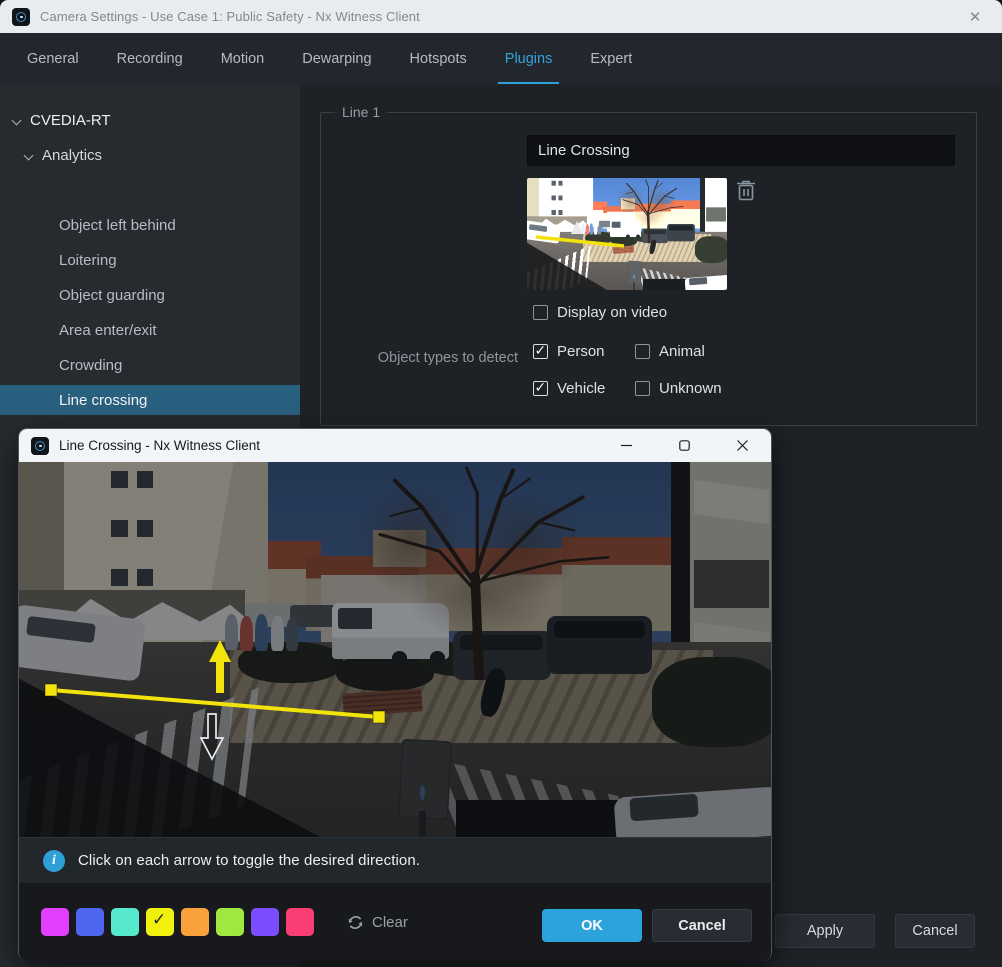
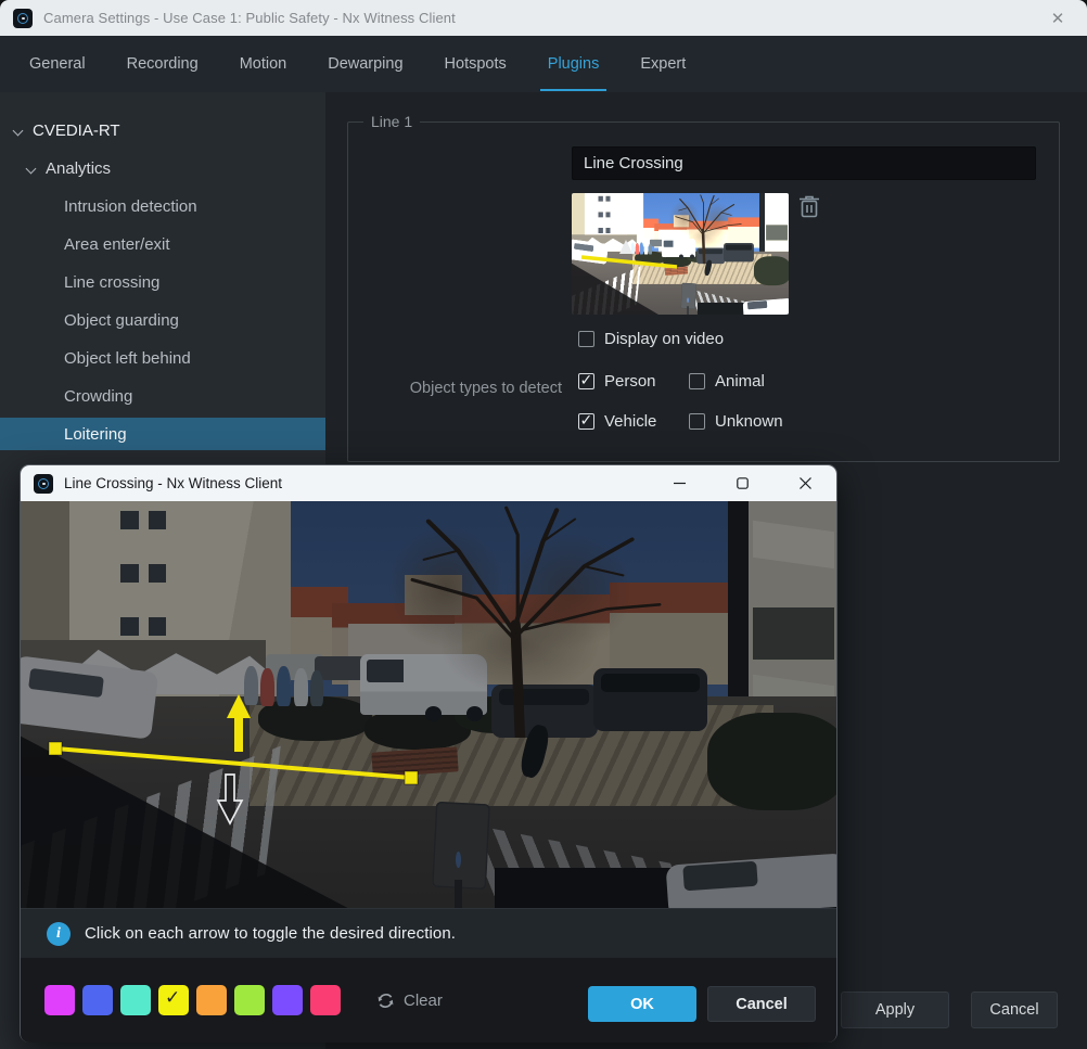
  Camera Settings - Use Case 1: Public Safety - Nx Witness Client
  ✕
  General
  Recording
  Motion
  Dewarping
  Hotspots
  Plugins
  Expert
  CVEDIA-RT
  Analytics
+ Intrusion detection
- Object left behind
+ Area enter/exit
- Loitering
+ Line crossing
  Object guarding
- Area enter/exit
+ Object left behind
  Crowding
- Line crossing
+ Loitering
  Line 1
  Line Crossing
  Display on video
  Object types to detect
  Person
  Animal
  Vehicle
  Unknown
  Apply
  Cancel
  Line Crossing - Nx Witness Client
  i
  Click on each arrow to toggle the desired direction.
  Clear
  OK
  Cancel
